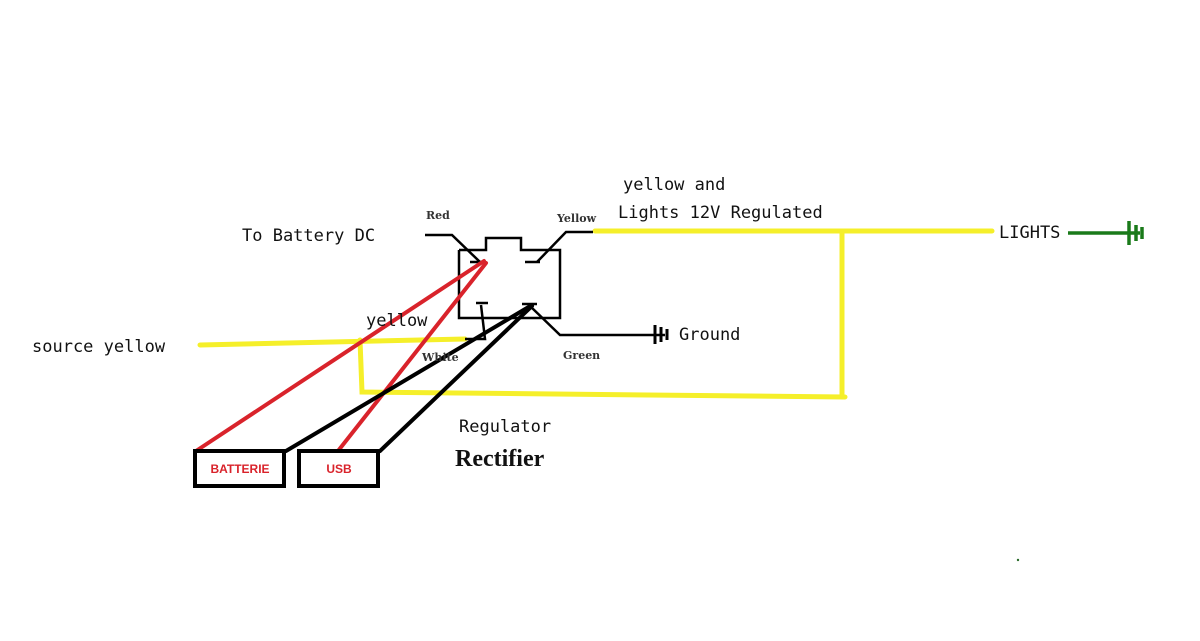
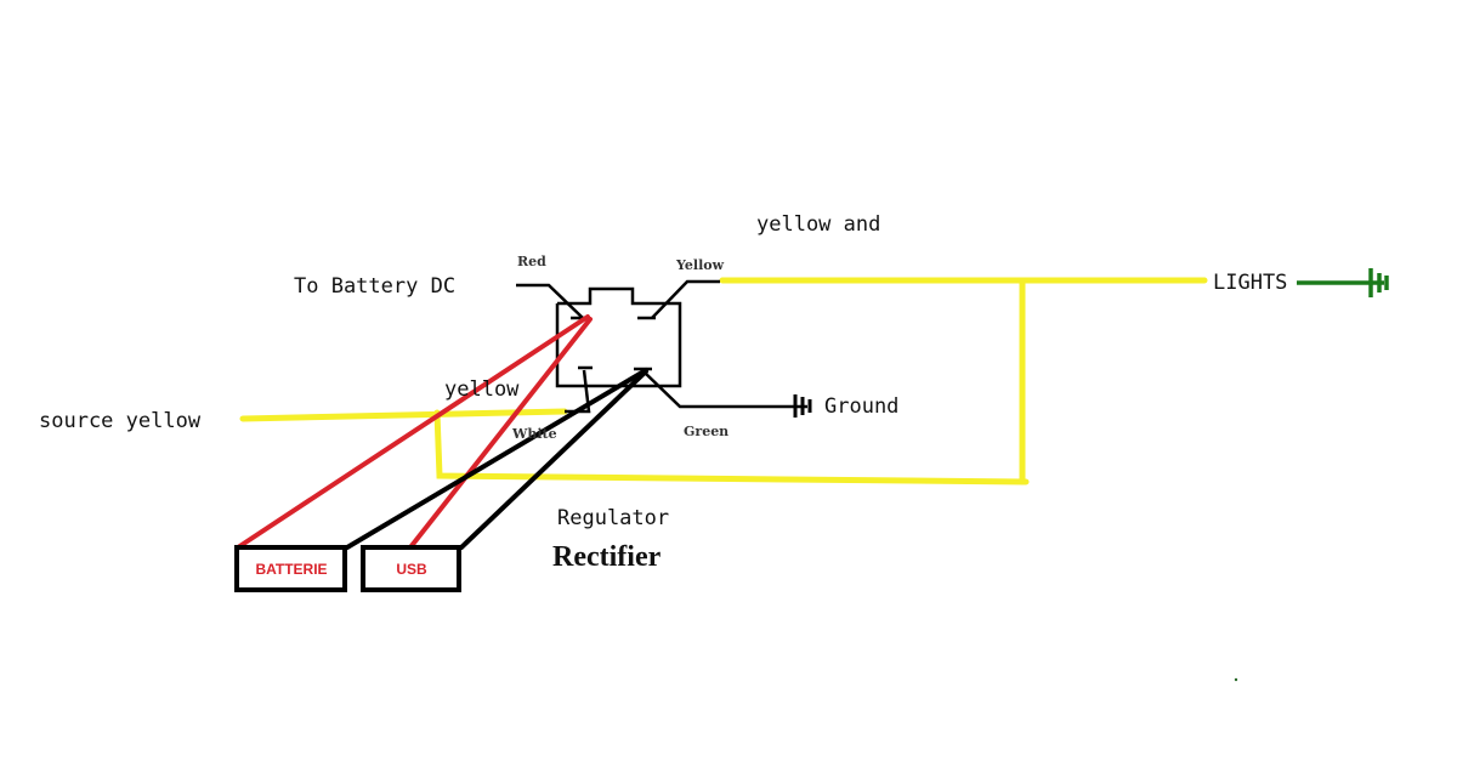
  BATTERIE
  USB
  To Battery DC
  source yellow
  yellow
  yellow and
- Lights 12V Regulated
  LIGHTS
  Ground
  Red
  Yellow
  White
  Green
  Regulator
  Rectifier
